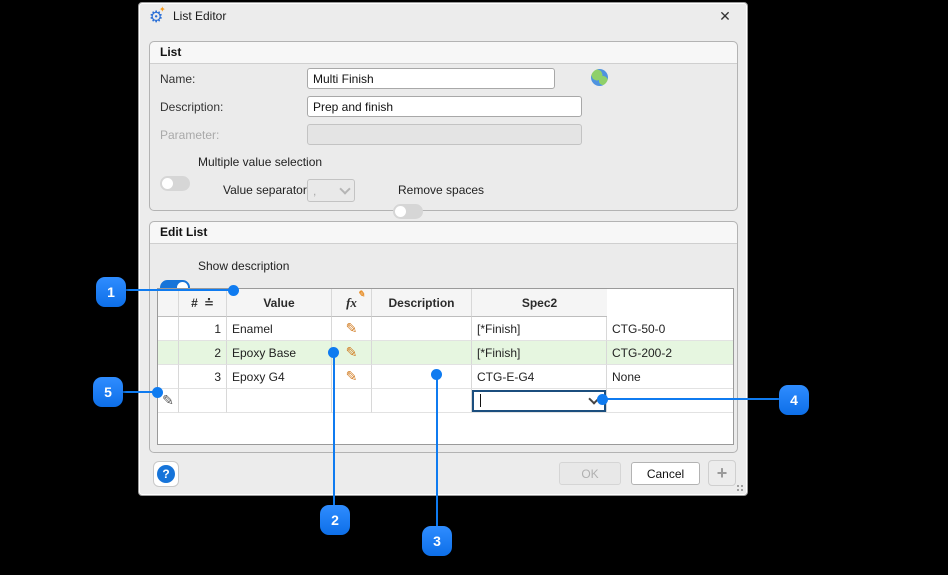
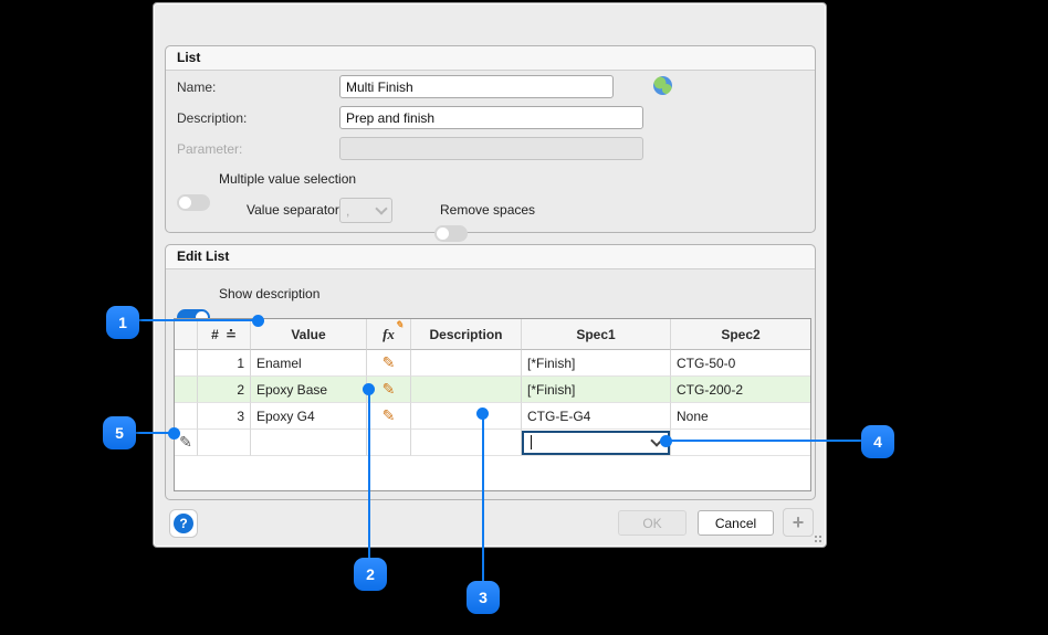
- ⚙
- ✦
- List Editor
- ✕
  List
  Name:
  Multi Finish
  Description:
  Prep and finish
  Parameter:
  Multiple value selection
  Value separator
  ,
  Remove spaces
  Edit List
  Show description
  #
  ≐
  Value
  fx
  ✎
  Description
+ Spec1
  Spec2
  1
  Enamel
  ✎
  [*Finish]
  CTG-50-0
  2
  Epoxy Base
  ✎
  [*Finish]
  CTG-200-2
  3
  Epoxy G4
  ✎
  CTG-E-G4
  None
  ✎
  ?
  OK
  Cancel
  +
  1
  2
  3
  4
  5
